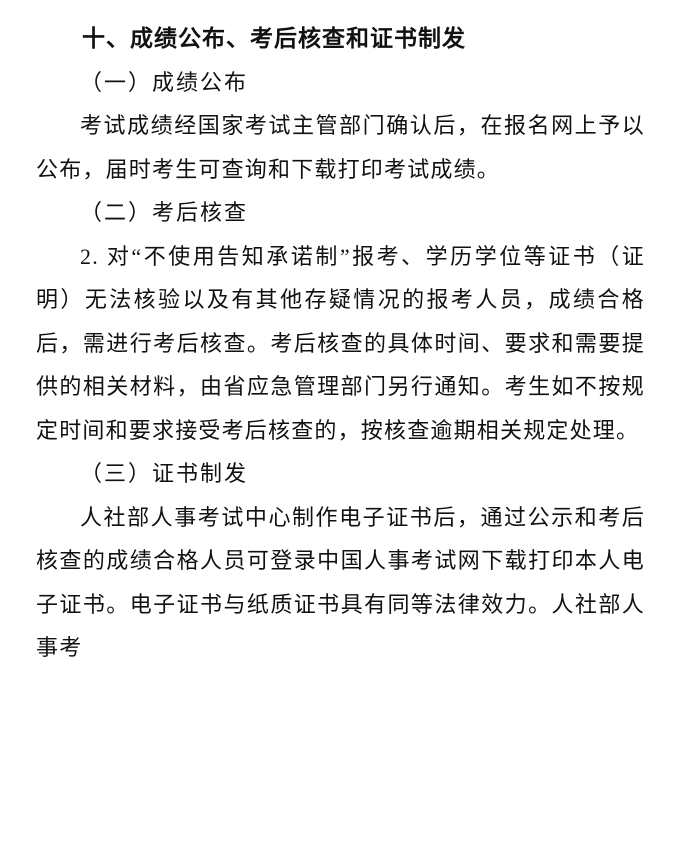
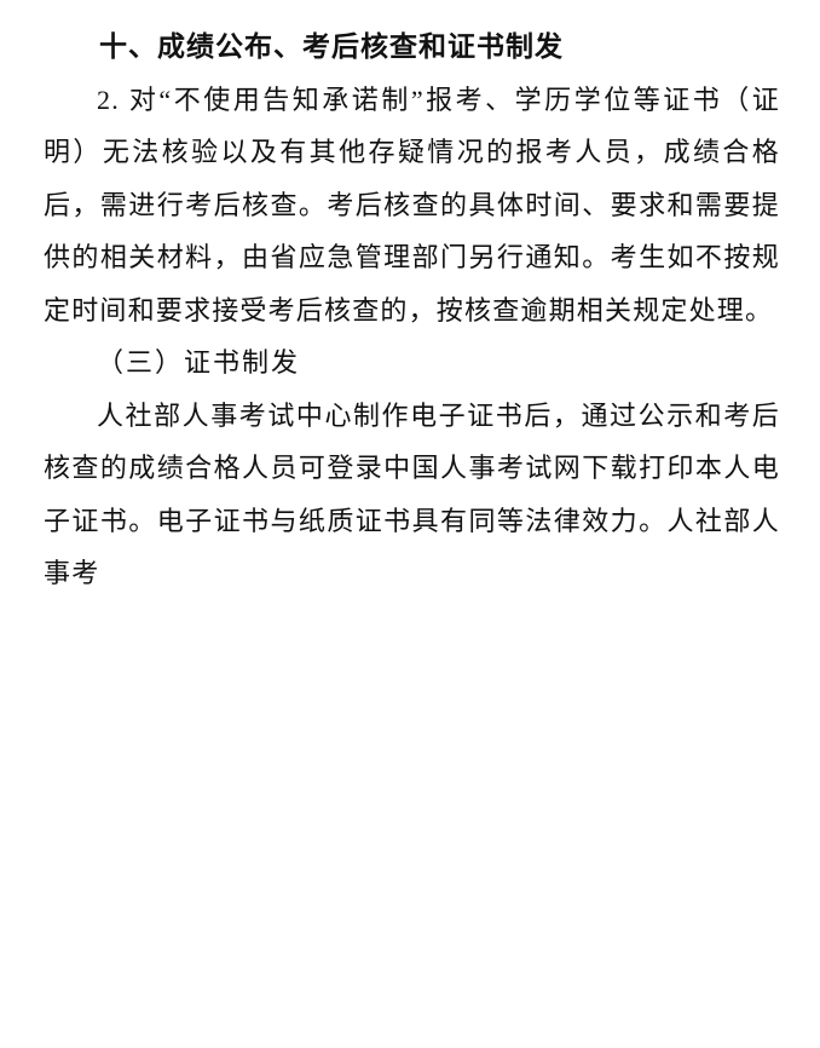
  十、成绩公布、考后核查和证书制发
- （一）成绩公布
- 考试成绩经国家考试主管部门确认后，在报名网上予以公布，届时考生可查询和下载打印考试成绩。
- （二）考后核查
  2. 对“不使用告知承诺制”报考、学历学位等证书（证明）无法核验以及有其他存疑情况的报考人员，成绩合格后，需进行考后核查。考后核查的具体时间、要求和需要提供的相关材料，由省应急管理部门另行通知。考生如不按规定时间和要求接受考后核查的，按核查逾期相关规定处理。
  （三）证书制发
  人社部人事考试中心制作电子证书后，通过公示和考后核查的成绩合格人员可登录中国人事考试网下载打印本人电子证书。电子证书与纸质证书具有同等法律效力。人社部人事考
